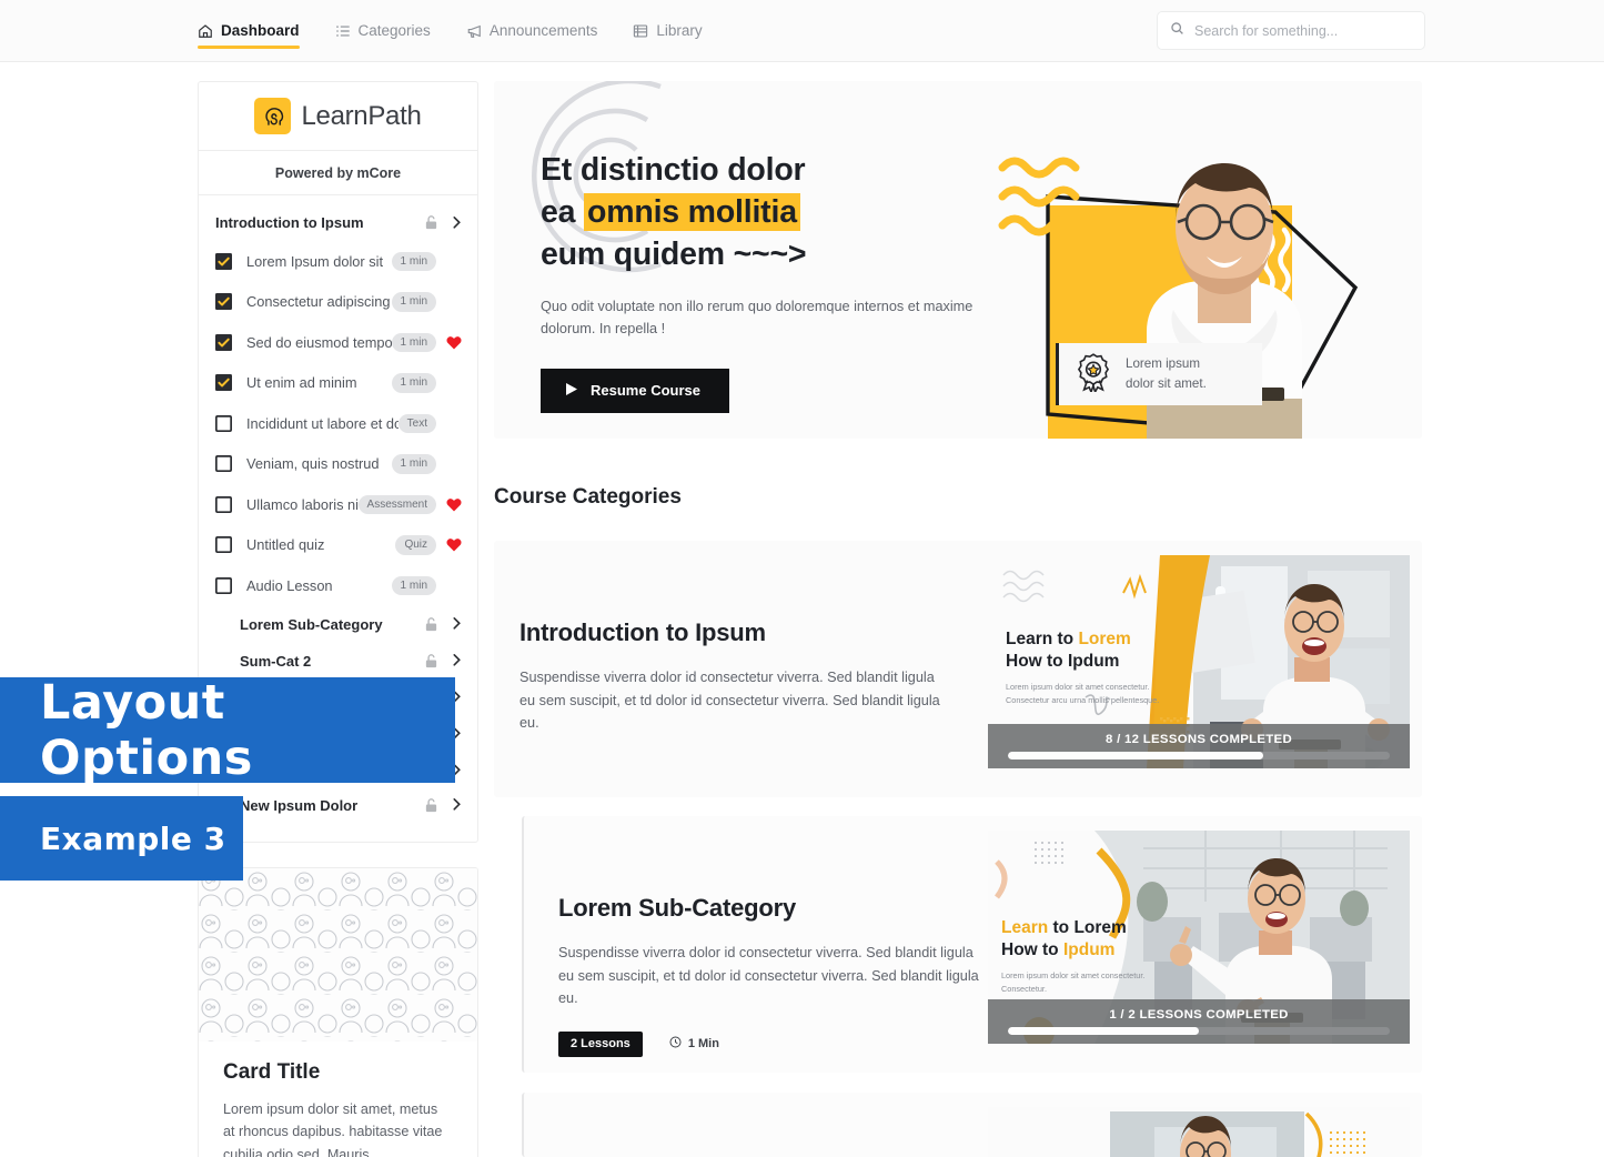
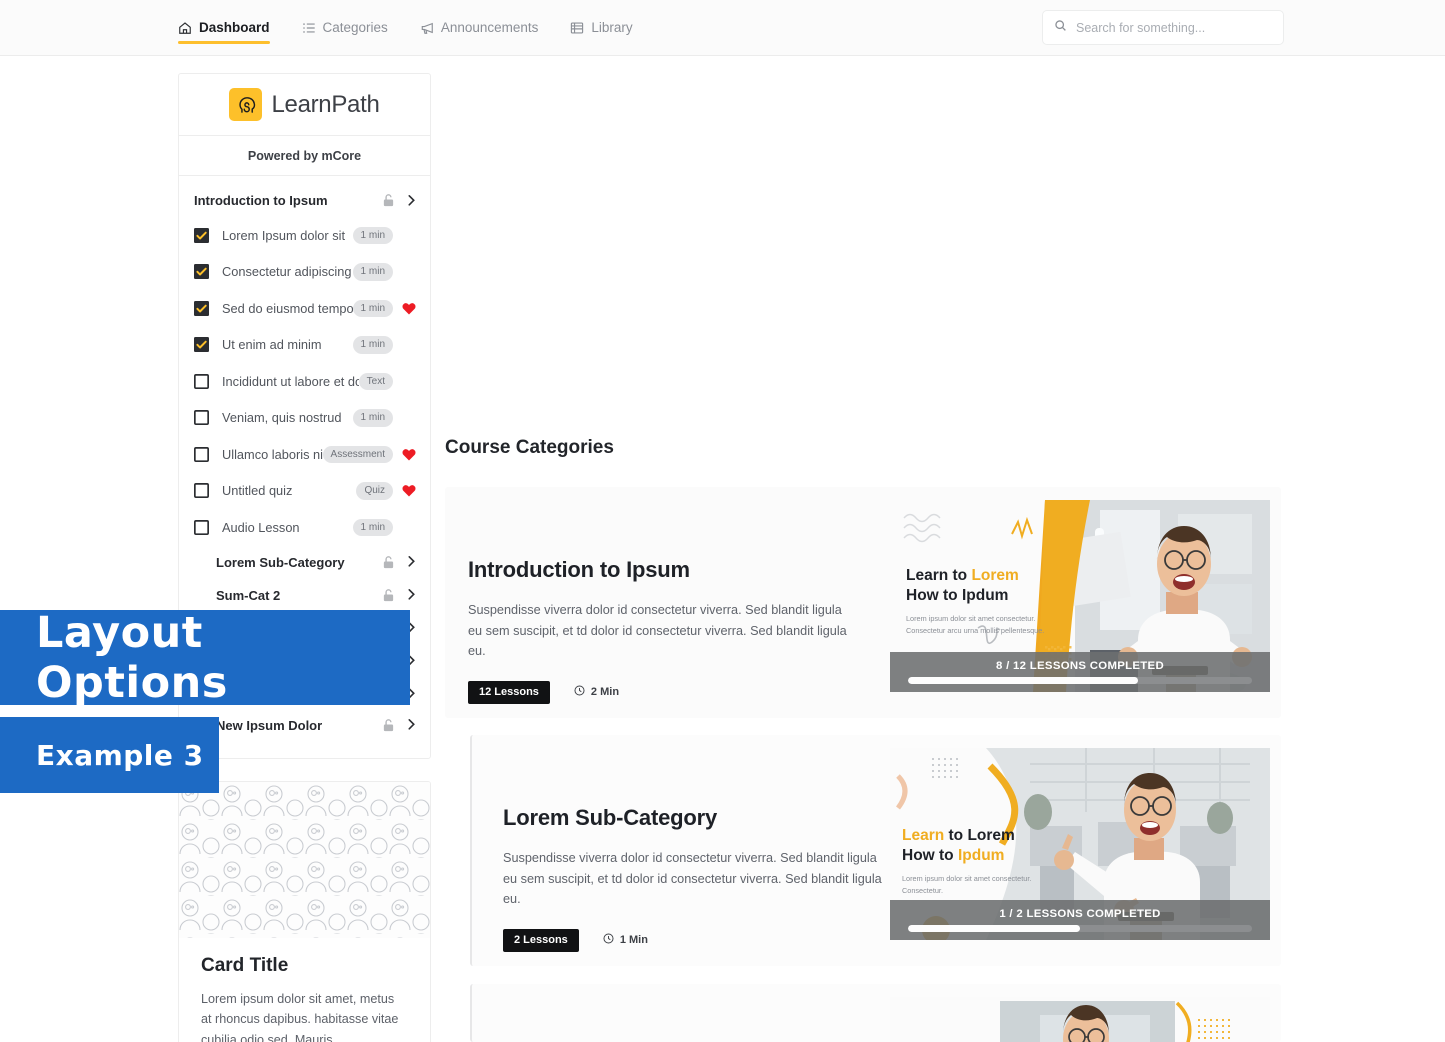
  Dashboard
  Categories
  Announcements
  Library
  Search for something...
  LearnPath
  Powered by mCore
  Introduction to Ipsum
  Lorem Ipsum dolor sit
  1 min
  Consectetur adipiscing
  1 min
  Sed do eiusmod tempo
  1 min
  Ut enim ad minim
  1 min
  Incididunt ut labore et d
  Text
  Veniam, quis nostrud
  1 min
  Ullamco laboris ni
  Assessment
  Untitled quiz
  Quiz
  Audio Lesson
  1 min
  Lorem Sub-Category
  Sum-Cat 2
  New Ipsum Dolor
  Card Title
  Lorem ipsum dolor sit amet, metus at rhoncus dapibus. habitasse vitae cubilia odio sed. Mauris
- Et distinctio dolor
- ea omnis mollitia
- eum quidem ~~~>
- Quo odit voluptate non illo rerum quo doloremque internos et maxime dolorum. In repella !
- Resume Course
- Lorem ipsum
- dolor sit amet.
  Course Categories
  Introduction to Ipsum
  Suspendisse viverra dolor id consectetur viverra. Sed blandit ligula eu sem suscipit, et td dolor id consectetur viverra. Sed blandit ligula eu.
+ 12 Lessons
+ 2 Min
  Learn to Lorem
  How to Ipdum
  Lorem ipsum dolor sit amet consectetur. Consectetur arcu urna mollis pellentesque.
  8 / 12 LESSONS COMPLETED
  Lorem Sub-Category
  Suspendisse viverra dolor id consectetur viverra. Sed blandit ligula eu sem suscipit, et td dolor id consectetur viverra. Sed blandit ligula eu.
  2 Lessons
  1 Min
  Learn to Lorem
  How to Ipdum
  Lorem ipsum dolor sit amet consectetur. Consectetur.
  1 / 2 LESSONS COMPLETED
  Layout Options
  Example 3
